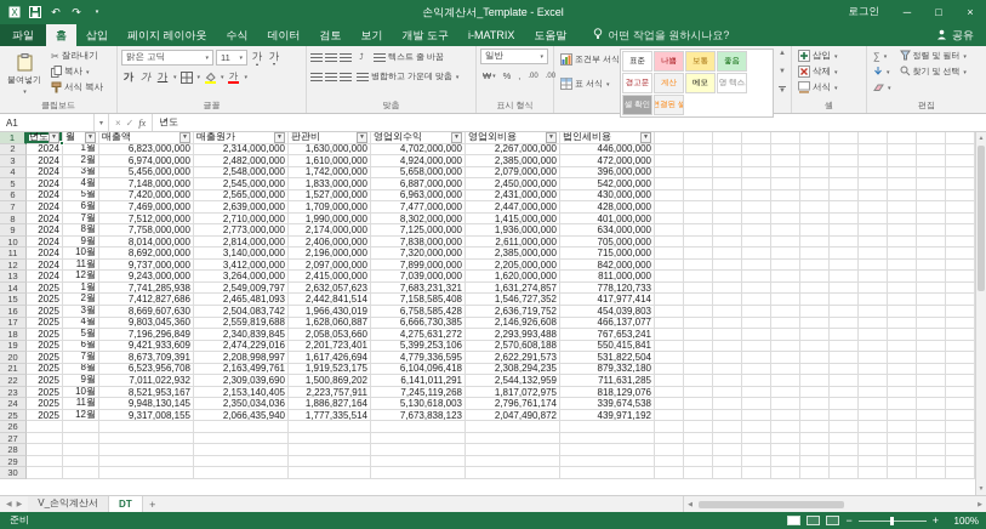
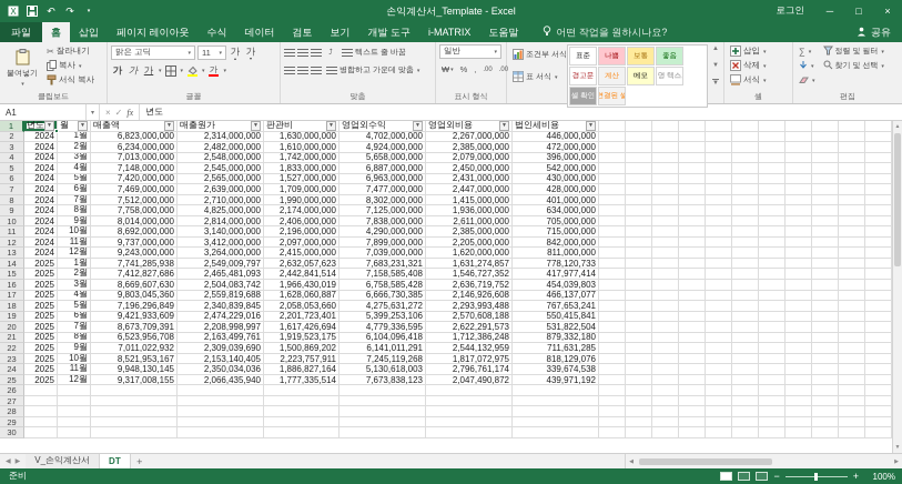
  X
  ↶
  ↷
  손익계산서_Template - Excel
  로그인
  ─
  □
  ×
  파일
  홈
  삽입
  페이지 레이아웃
  수식
  데이터
  검토
  보기
  개발 도구
  i-MATRIX
  도움말
  어떤 작업을 원하시나요?
  공유
  ✂
  잘라내기
  복사
  서식 복사
  맑은 고딕
  11
  가
  가
  가
  가
  가
  가
  일반
  ₩
  %
  ,
  삽입
  삭제
  서식
  ∑
  A1
  ×
  ✓
  fx
  년도
  1
  년도
  월
  매출액
  매출원가
  판관비
  영업외수익
  영업외비용
  법인세비용
  2
  2024
  1월
  6,823,000,000
  2,314,000,000
  1,630,000,000
  4,702,000,000
  2,267,000,000
  446,000,000
  3
  2024
  2월
- 6,974,000,000
+ 6,234,000,000
  2,482,000,000
  1,610,000,000
  4,924,000,000
  2,385,000,000
  472,000,000
  4
  2024
  3월
- 5,456,000,000
+ 7,013,000,000
  2,548,000,000
  1,742,000,000
  5,658,000,000
  2,079,000,000
  396,000,000
  5
  2024
  4월
  7,148,000,000
  2,545,000,000
  1,833,000,000
  6,887,000,000
  2,450,000,000
  542,000,000
  6
  2024
  5월
  7,420,000,000
  2,565,000,000
  1,527,000,000
  6,963,000,000
  2,431,000,000
  430,000,000
  7
  2024
  6월
  7,469,000,000
  2,639,000,000
  1,709,000,000
  7,477,000,000
  2,447,000,000
  428,000,000
  8
  2024
  7월
  7,512,000,000
  2,710,000,000
  1,990,000,000
  8,302,000,000
  1,415,000,000
  401,000,000
  9
  2024
  8월
  7,758,000,000
- 2,773,000,000
+ 4,825,000,000
  2,174,000,000
  7,125,000,000
  1,936,000,000
  634,000,000
  10
  2024
  9월
  8,014,000,000
  2,814,000,000
  2,406,000,000
  7,838,000,000
  2,611,000,000
  705,000,000
  11
  2024
  10월
  8,692,000,000
  3,140,000,000
  2,196,000,000
- 7,320,000,000
+ 4,290,000,000
  2,385,000,000
  715,000,000
  12
  2024
  11월
  9,737,000,000
  3,412,000,000
  2,097,000,000
  7,899,000,000
  2,205,000,000
  842,000,000
  13
  2024
  12월
  9,243,000,000
  3,264,000,000
  2,415,000,000
  7,039,000,000
  1,620,000,000
  811,000,000
  14
  2025
  1월
  7,741,285,938
  2,549,009,797
  2,632,057,623
  7,683,231,321
  1,631,274,857
  778,120,733
  15
  2025
  2월
  7,412,827,686
  2,465,481,093
  2,442,841,514
  7,158,585,408
  1,546,727,352
  417,977,414
  16
  2025
  3월
  8,669,607,630
  2,504,083,742
  1,966,430,019
  6,758,585,428
  2,636,719,752
  454,039,803
  17
  2025
  4월
  9,803,045,360
  2,559,819,688
  1,628,060,887
  6,666,730,385
  2,146,926,608
  466,137,077
  18
  2025
  5월
  7,196,296,849
  2,340,839,845
  2,058,053,660
  4,275,631,272
  2,293,993,488
  767,653,241
  19
  2025
  6월
  9,421,933,609
  2,474,229,016
  2,201,723,401
  5,399,253,106
  2,570,608,188
  550,415,841
  20
  2025
  7월
  8,673,709,391
  2,208,998,997
  1,617,426,694
  4,779,336,595
  2,622,291,573
  531,822,504
  21
  2025
  8월
  6,523,956,708
  2,163,499,761
  1,919,523,175
  6,104,096,418
- 2,308,294,235
+ 1,712,386,248
  879,332,180
  22
  2025
  9월
  7,011,022,932
  2,309,039,690
  1,500,869,202
  6,141,011,291
  2,544,132,959
  711,631,285
  23
  2025
  10월
  8,521,953,167
  2,153,140,405
  2,223,757,911
  7,245,119,268
  1,817,072,975
  818,129,076
  24
  2025
  11월
  9,948,130,145
  2,350,034,036
  1,886,827,164
  5,130,618,003
  2,796,761,174
  339,674,538
  25
  2025
  12월
  9,317,008,155
  2,066,435,940
  1,777,335,514
  7,673,838,123
  2,047,490,872
  439,971,192
  26
  27
  28
  29
  30
  V_손익계산서
  DT
  +
  준비
  −
  +
  100%
